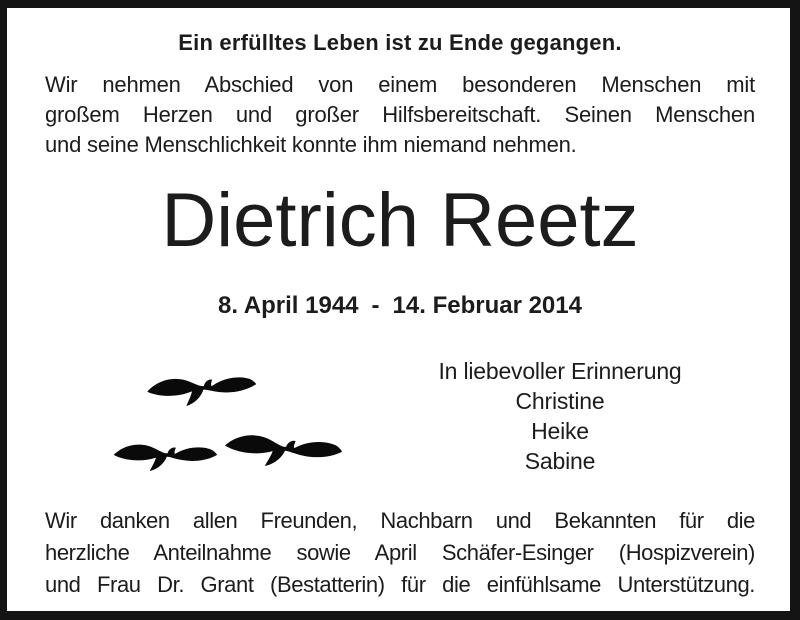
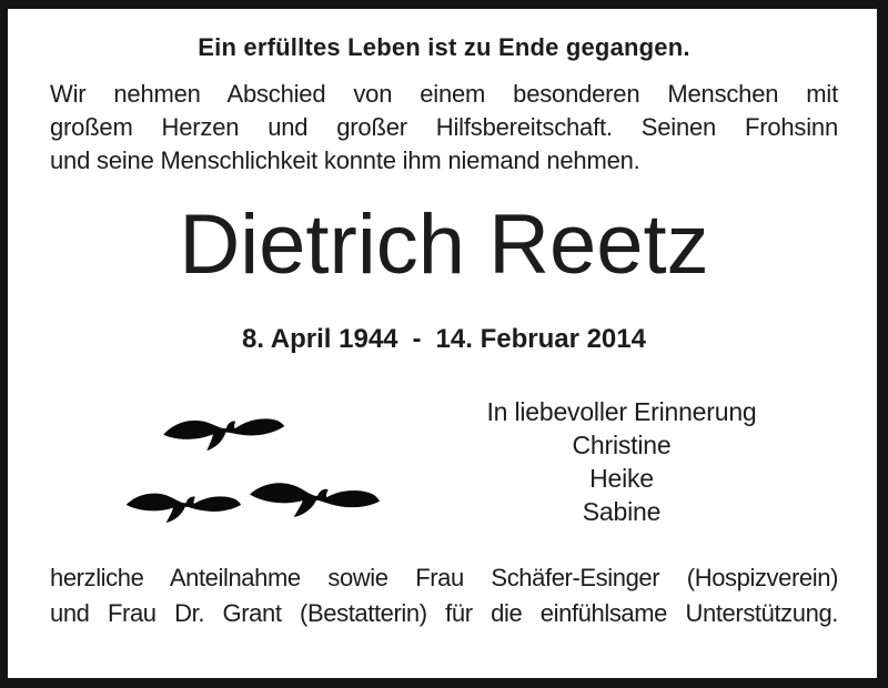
  Ein erfülltes Leben ist zu Ende gegangen.
  Wir nehmen Abschied von einem besonderen Menschen mit
- großem Herzen und großer Hilfsbereitschaft. Seinen Menschen
+ großem Herzen und großer Hilfsbereitschaft. Seinen Frohsinn
  und seine Menschlichkeit konnte ihm niemand nehmen.
  Dietrich Reetz
  8. April 1944 - 14. Februar 2014
  In liebevoller Erinnerung
  Christine
  Heike
  Sabine
- Wir danken allen Freunden, Nachbarn und Bekannten für die
- herzliche Anteilnahme sowie April Schäfer-Esinger (Hospizverein)
+ herzliche Anteilnahme sowie Frau Schäfer-Esinger (Hospizverein)
  und Frau Dr. Grant (Bestatterin) für die einfühlsame Unterstützung.
